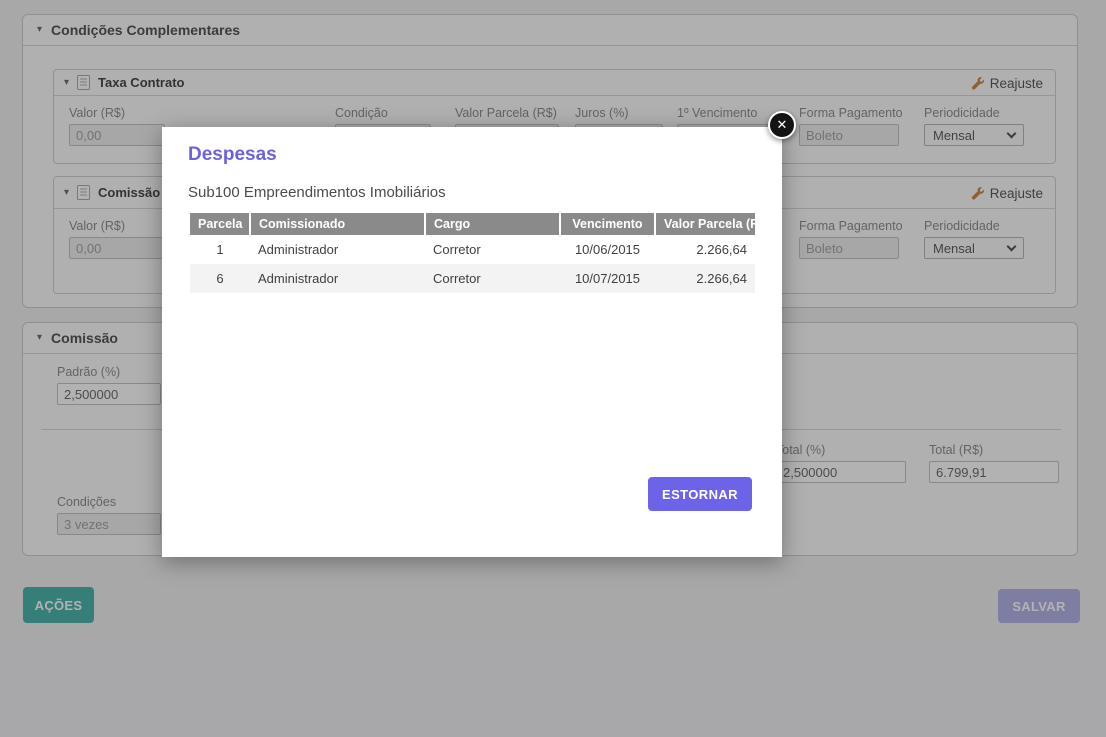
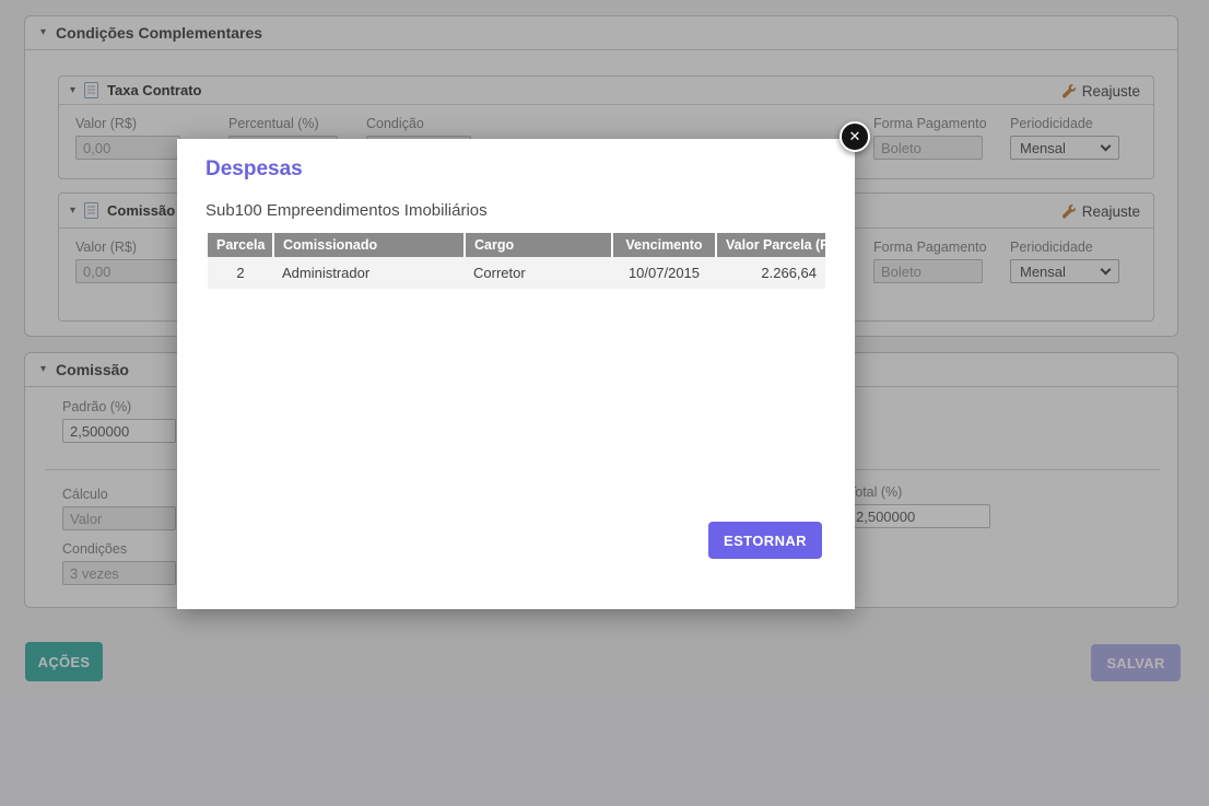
  ▾
  Condições Complementares
  ▾
  Taxa Contrato
  Reajuste
  Valor (R$)
  0,00
+ Percentual (%)
  Condição
- Valor Parcela (R$)
- Juros (%)
- 1º Vencimento
  Forma Pagament
  Boleto
  Periodicidade
  Mensal
  ▾
  Comissão
  Reajuste
  Valor (R$)
  0,00
  Forma Pagament
  Boleto
  Periodicidade
  Mensal
  ▾
  Comissão
  Padrão (%)
  2,500000
+ Cálculo
+ Valor
  Condições
  3 vezes
  otal (%)
  2,500000
- Total (R$)
- 6.799,91
  AÇÕES
  SALVAR
  ✕
  Despesas
  Sub100 Empreendimentos Imobiliários
  Parcela	Comissionado	Cargo	Vencimento	Valor Parcela (R
- 1	Administrador	Corretor	10/06/2015	2.266,64
- 6	Administrador	Corretor	10/07/2015	2.266,64
+ 2	Administrador	Corretor	10/07/2015	2.266,64
  ESTORNAR
